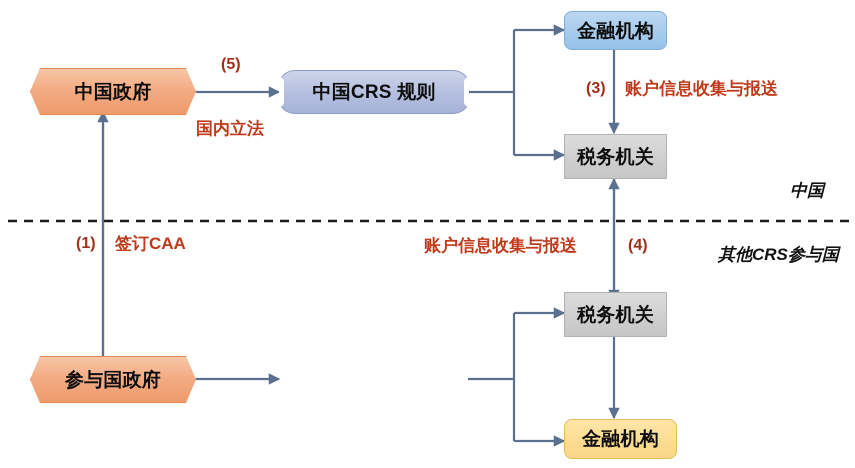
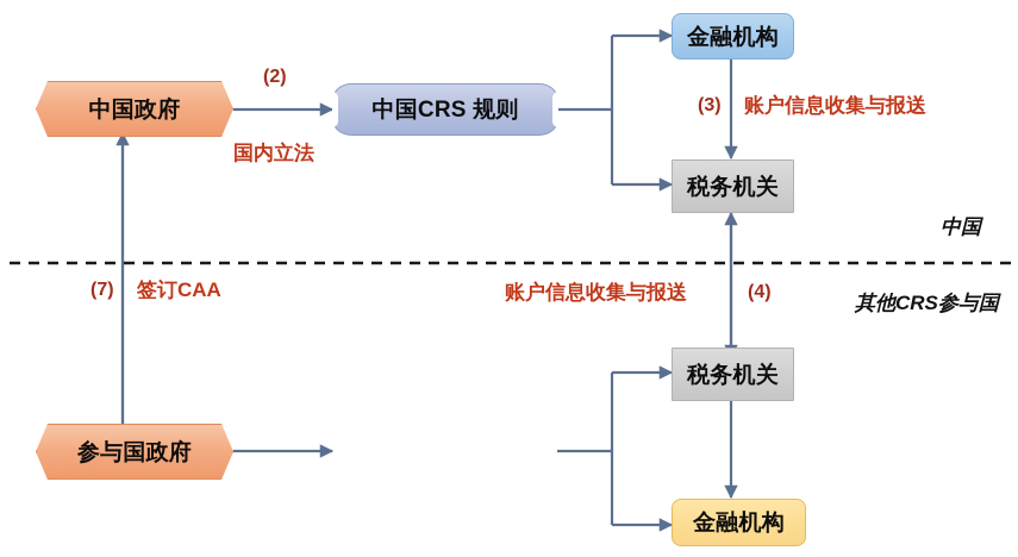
  中国政府
  中国CRS 规则
  金融机构
  税务机关
  参与国政府
  税务机关
  金融机构
- (5)
+ (2)
  国内立法
  (3)
  账户信息收集与报送
- (1)
+ (7)
  签订CAA
  账户信息收集与报送
  (4)
  中国
  其他CRS参与国
